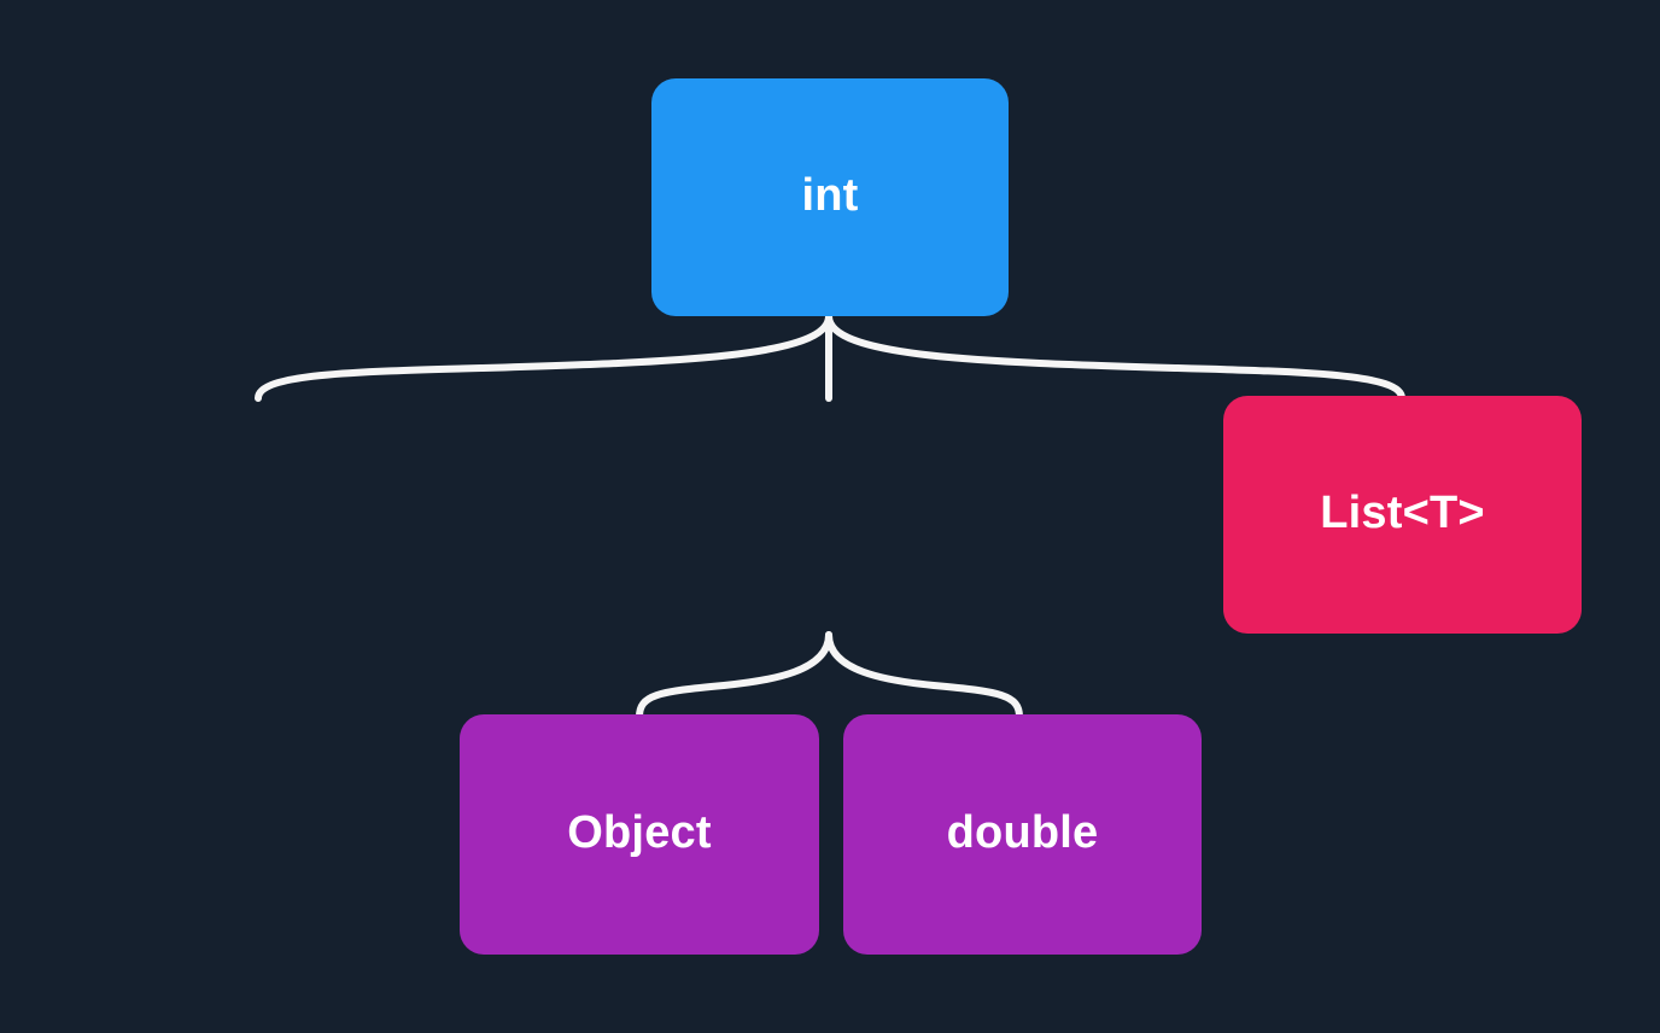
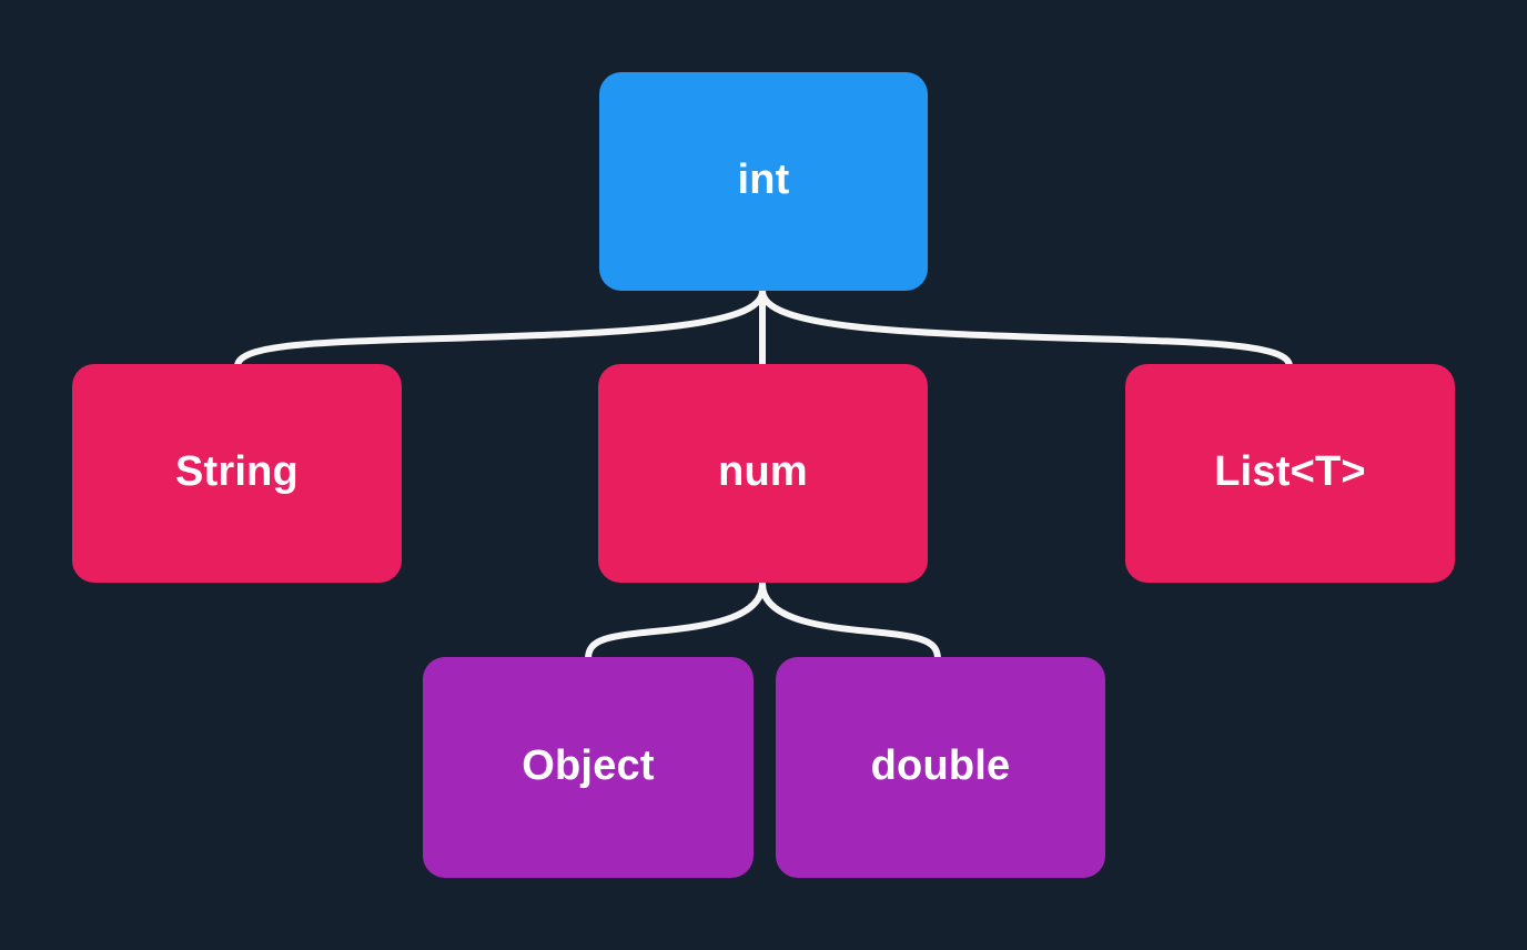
  int
+ String
+ num
  List<T>
  Object
  double
